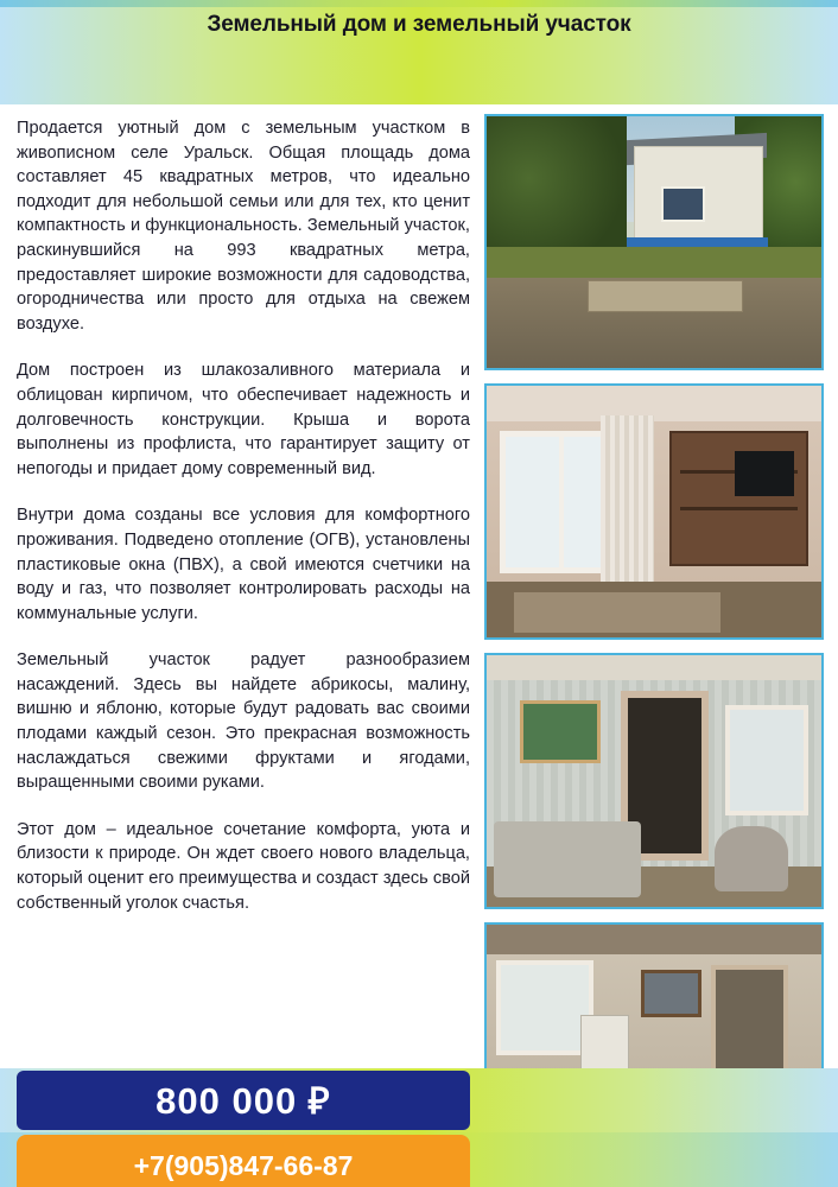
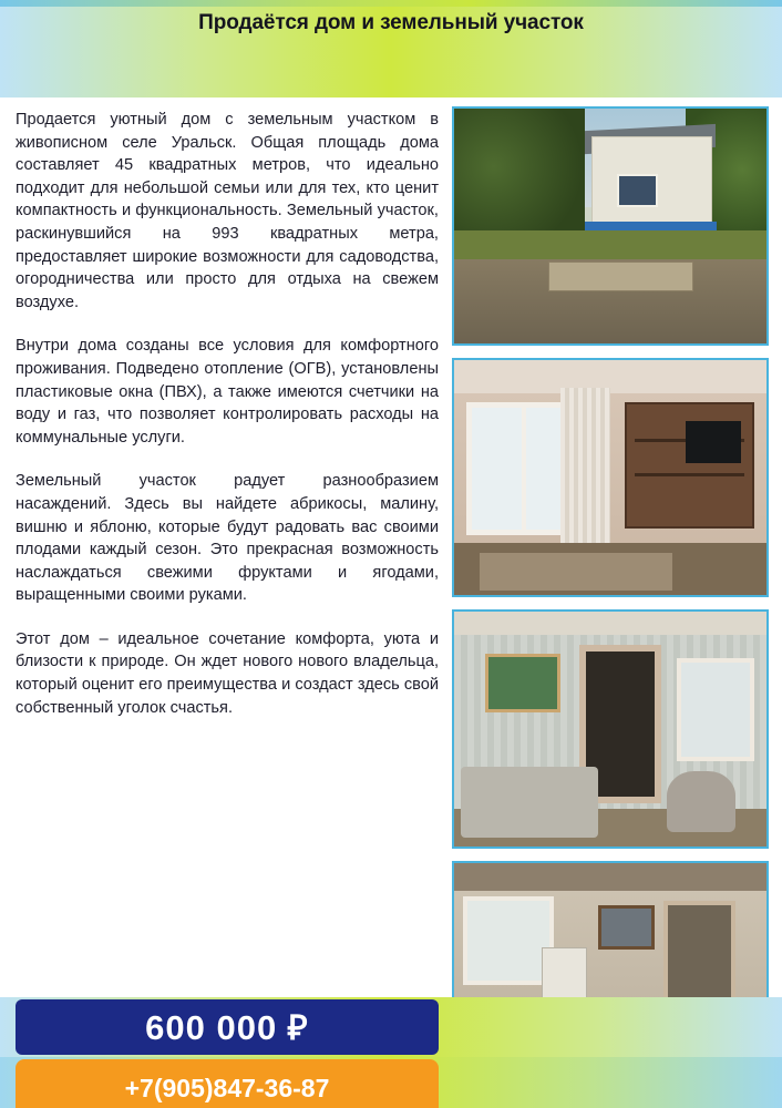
- Земельный дом и земельный участок
+ Продаётся дом и земельный участок
  Продается уютный дом с земельным участком в живописном селе Уральск. Общая площадь дома составляет 45 квадратных метров, что идеально подходит для небольшой семьи или для тех, кто ценит компактность и функциональность. Земельный участок, раскинувшийся на 993 квадратных метра, предоставляет широкие возможности для садоводства, огородничества или просто для отдыха на свежем воздухе.
- Дом построен из шлакозаливного материала и облицован кирпичом, что обеспечивает надежность и долговечность конструкции. Крыша и ворота выполнены из профлиста, что гарантирует защиту от непогоды и придает дому современный вид.
- Внутри дома созданы все условия для комфортного проживания. Подведено отопление (ОГВ), установлены пластиковые окна (ПВХ), а свой имеются счетчики на воду и газ, что позволяет контролировать расходы на коммунальные услуги.
+ Внутри дома созданы все условия для комфортного проживания. Подведено отопление (ОГВ), установлены пластиковые окна (ПВХ), а также имеются счетчики на воду и газ, что позволяет контролировать расходы на коммунальные услуги.
  Земельный участок радует разнообразием насаждений. Здесь вы найдете абрикосы, малину, вишню и яблоню, которые будут радовать вас своими плодами каждый сезон. Это прекрасная возможность наслаждаться свежими фруктами и ягодами, выращенными своими руками.
- Этот дом – идеальное сочетание комфорта, уюта и близости к природе. Он ждет своего нового владельца, который оценит его преимущества и создаст здесь свой собственный уголок счастья.
+ Этот дом – идеальное сочетание комфорта, уюта и близости к природе. Он ждет нового нового владельца, который оценит его преимущества и создаст здесь свой собственный уголок счастья.
- 800 000 ₽
+ 600 000 ₽
- +7(905)847-66-87
+ +7(905)847-36-87
